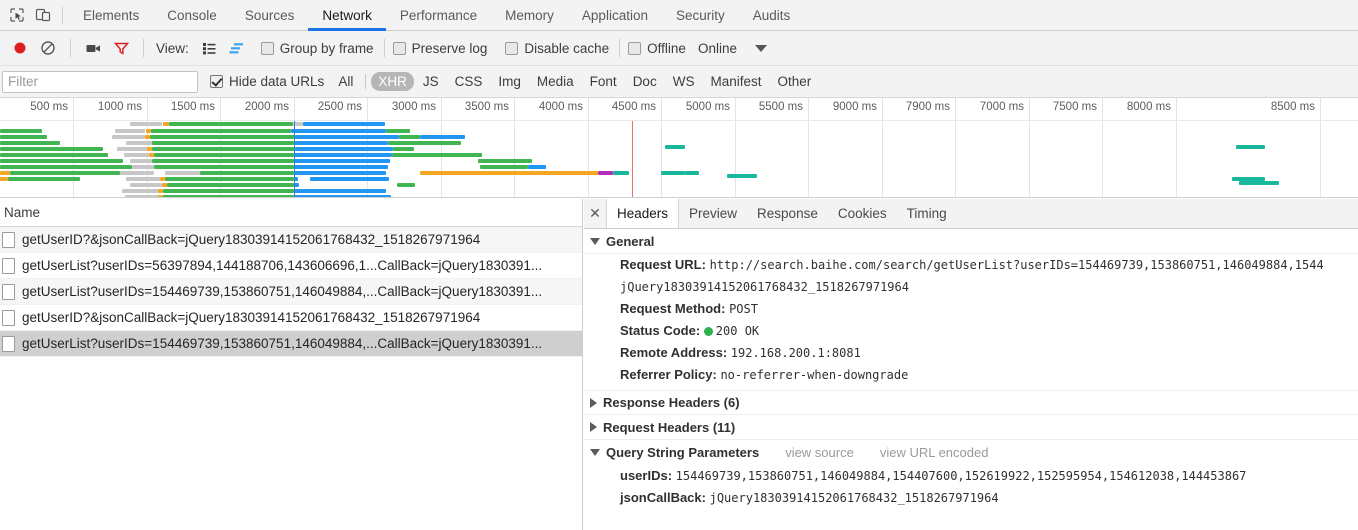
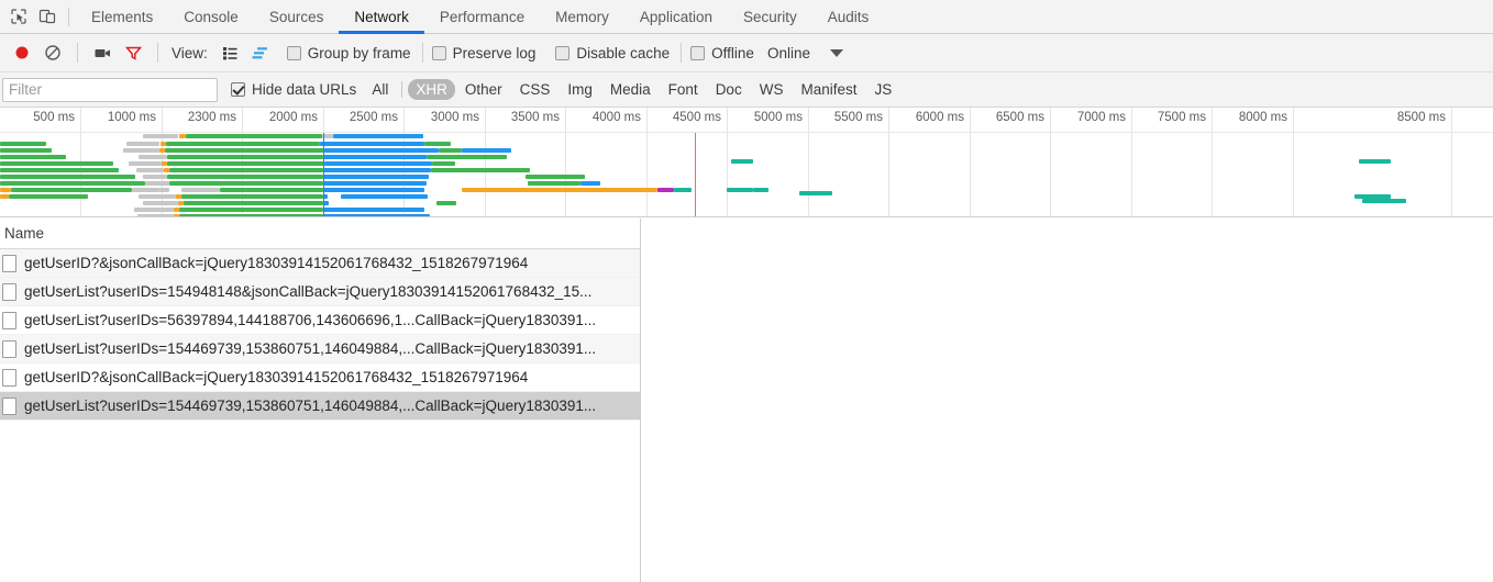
  Elements
  Console
  Sources
  Network
  Performance
  Memory
  Application
  Security
  Audits
  View:
  Group by frame
  Preserve log
  Disable cache
  Offline
  Online
  Filter
  Hide data URLs
  All
  XHR
- JS
+ Other
  CSS
  Img
  Media
  Font
  Doc
  WS
  Manifest
- Other
+ JS
  500 ms
  1000 ms
- 1500 ms
+ 2300 ms
  2000 ms
  2500 ms
  3000 ms
  3500 ms
  4000 ms
  4500 ms
  5000 ms
  5500 ms
- 9000 ms
+ 6000 ms
- 7900 ms
+ 6500 ms
  7000 ms
  7500 ms
  8000 ms
  8500 ms
  Name
  getUserID?&jsonCallBack=jQuery18303914152061768432_1518267971964
+ getUserList?userIDs=154948148&jsonCallBack=jQuery18303914152061768432_15...
  getUserList?userIDs=56397894,144188706,143606696,1...CallBack=jQuery1830391...
  getUserList?userIDs=154469739,153860751,146049884,...CallBack=jQuery1830391...
  getUserID?&jsonCallBack=jQuery18303914152061768432_1518267971964
  getUserList?userIDs=154469739,153860751,146049884,...CallBack=jQuery1830391...
- ✕
- Headers
- Preview
- Response
- Cookies
- Timing
- General
- Request URL: http://search.baihe.com/search/getUserList?userIDs=154469739,153860751,146049884,1544
- jQuery18303914152061768432_1518267971964
- Request Method: POST
- Status Code: 200 OK
- Remote Address: 192.168.200.1:8081
- Referrer Policy: no-referrer-when-downgrade
- Response Headers (6)
- Request Headers (11)
- Query String Parameters
- view source
- view URL encoded
- userIDs: 154469739,153860751,146049884,154407600,152619922,152595954,154612038,144453867
- jsonCallBack: jQuery18303914152061768432_1518267971964
